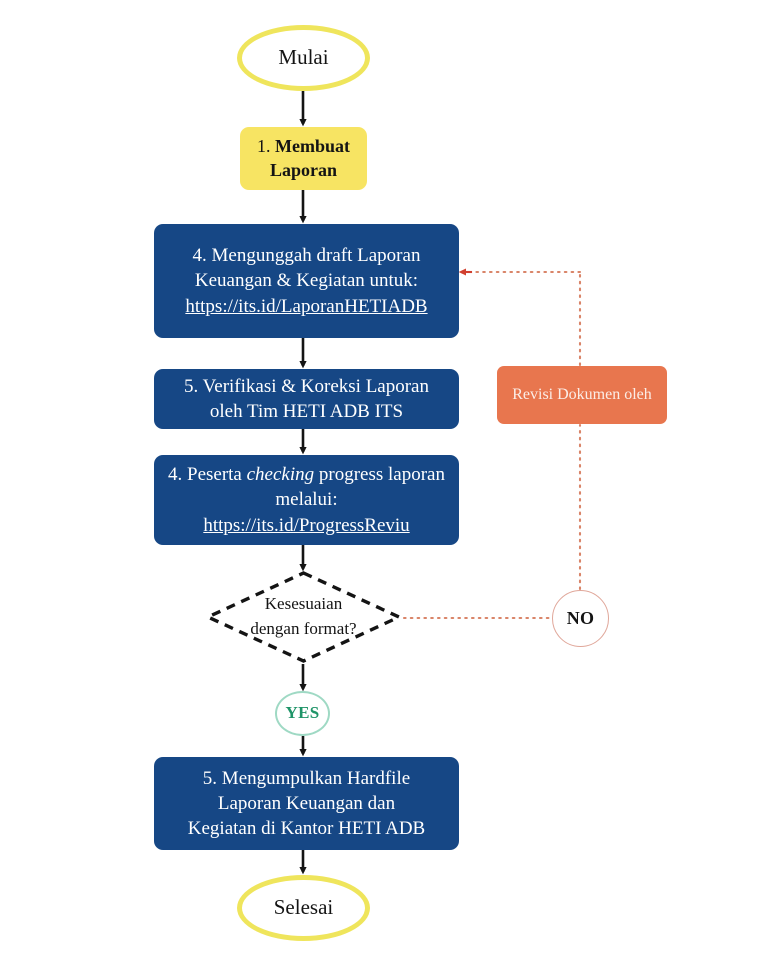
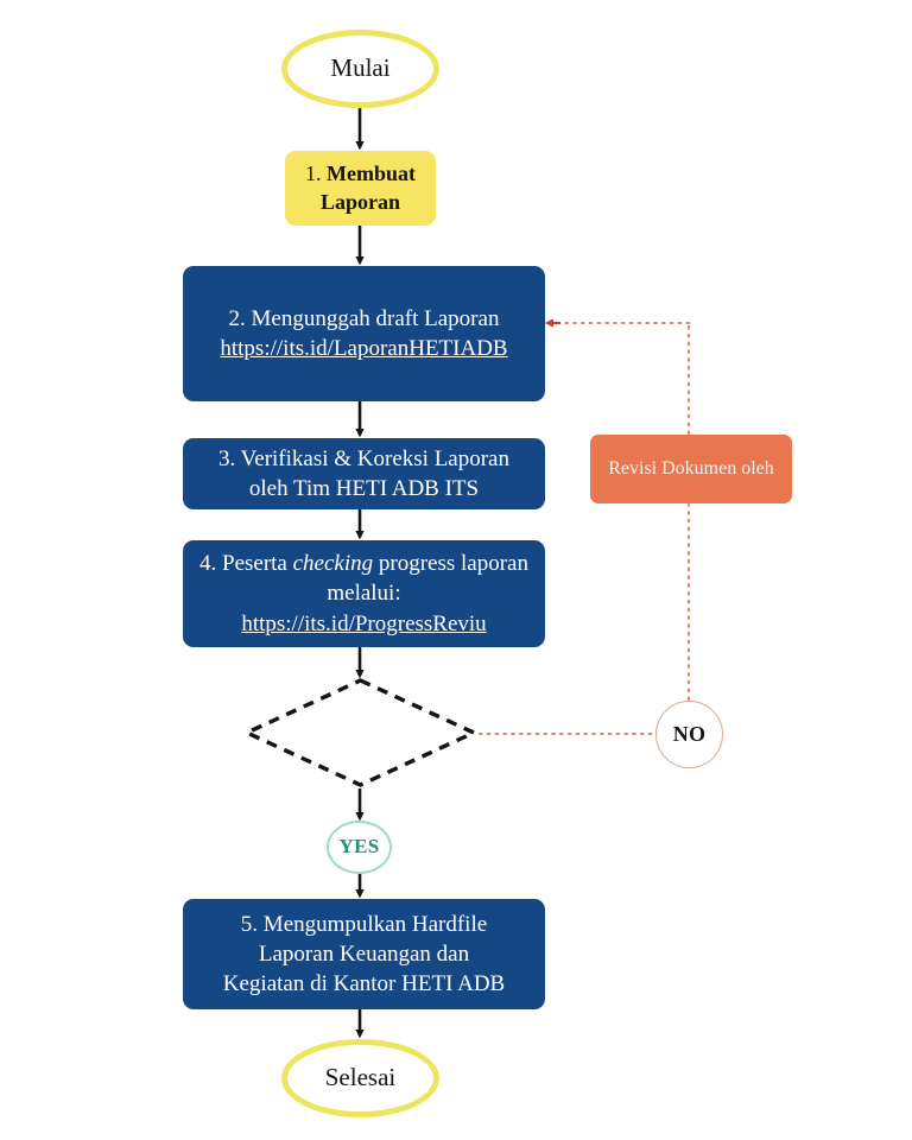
  Mulai
  1. Membuat
  Laporan
- 4. Mengunggah draft Laporan
+ 2. Mengunggah draft Laporan
- Keuangan & Kegiatan untuk:
  https://its.id/LaporanHETIADB
- 5. Verifikasi & Koreksi Laporan
+ 3. Verifikasi & Koreksi Laporan
  oleh Tim HETI ADB ITS
  4. Peserta checking progress laporan
  melalui:
  https://its.id/ProgressReviu
- Kesesuaian
- dengan format?
  YES
  NO
  Revisi Dokumen oleh
  5. Mengumpulkan Hardfile
  Laporan Keuangan dan
  Kegiatan di Kantor HETI ADB
  Selesai
